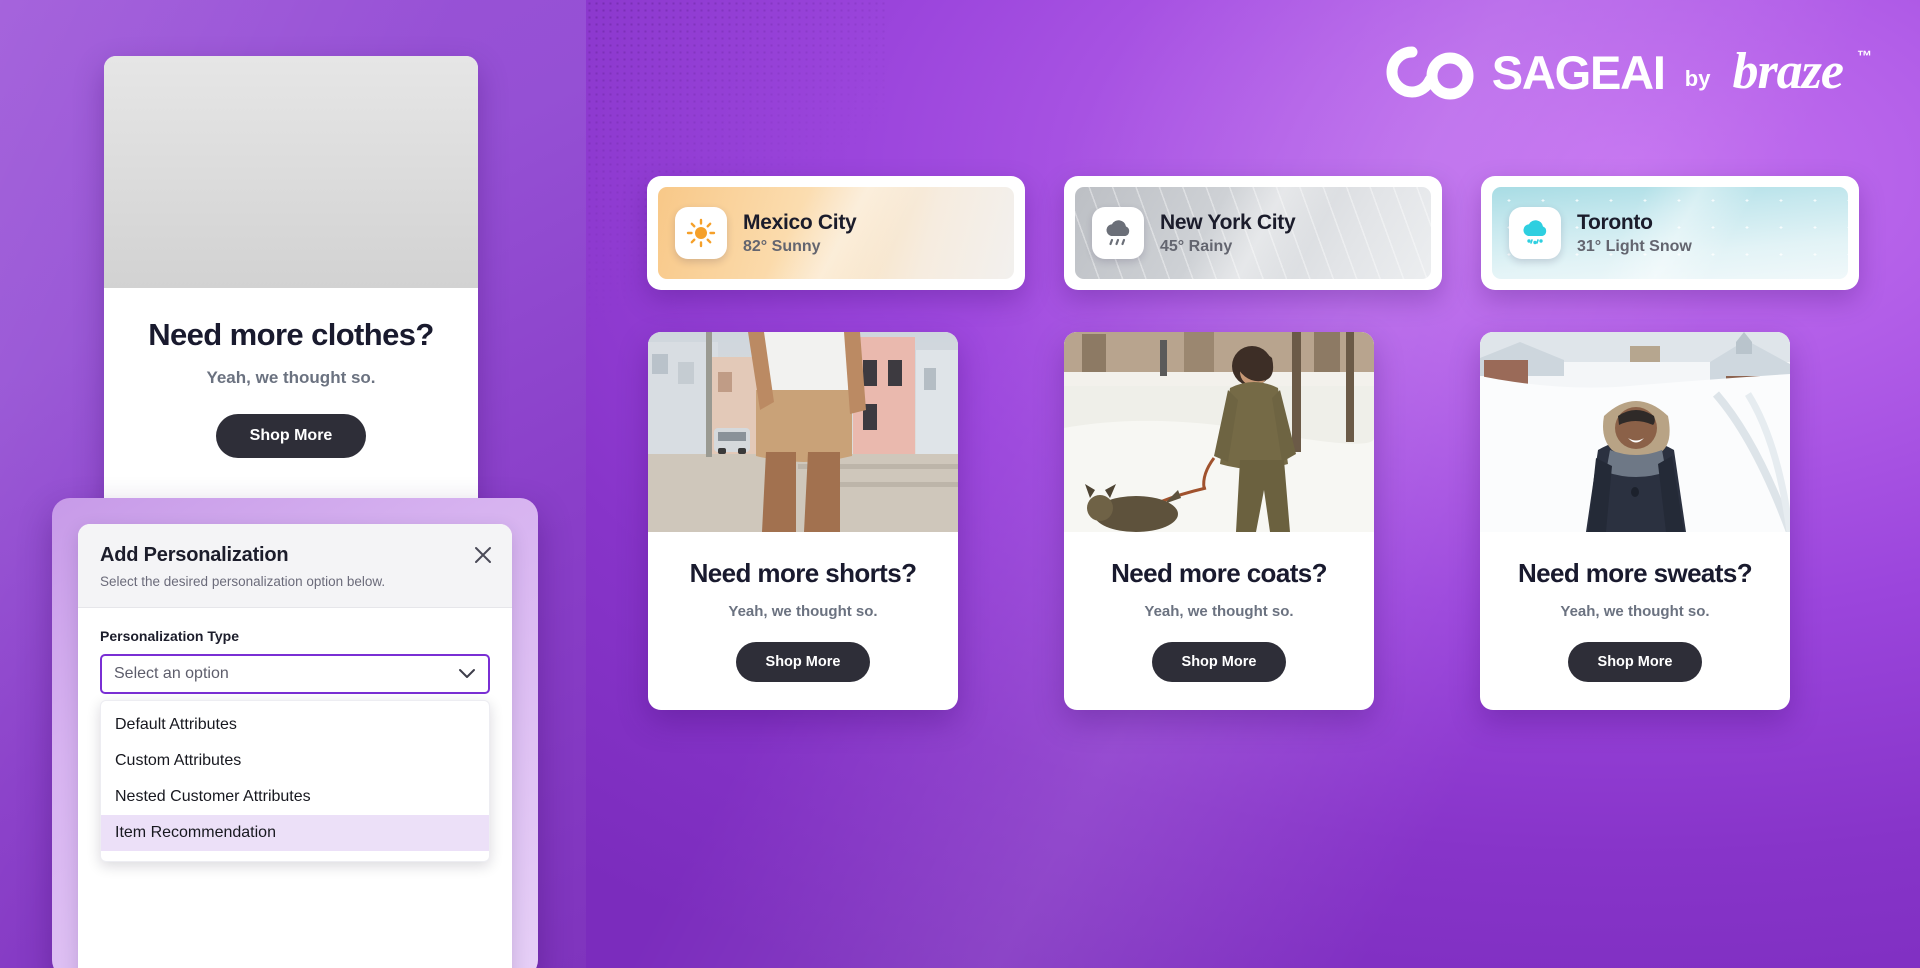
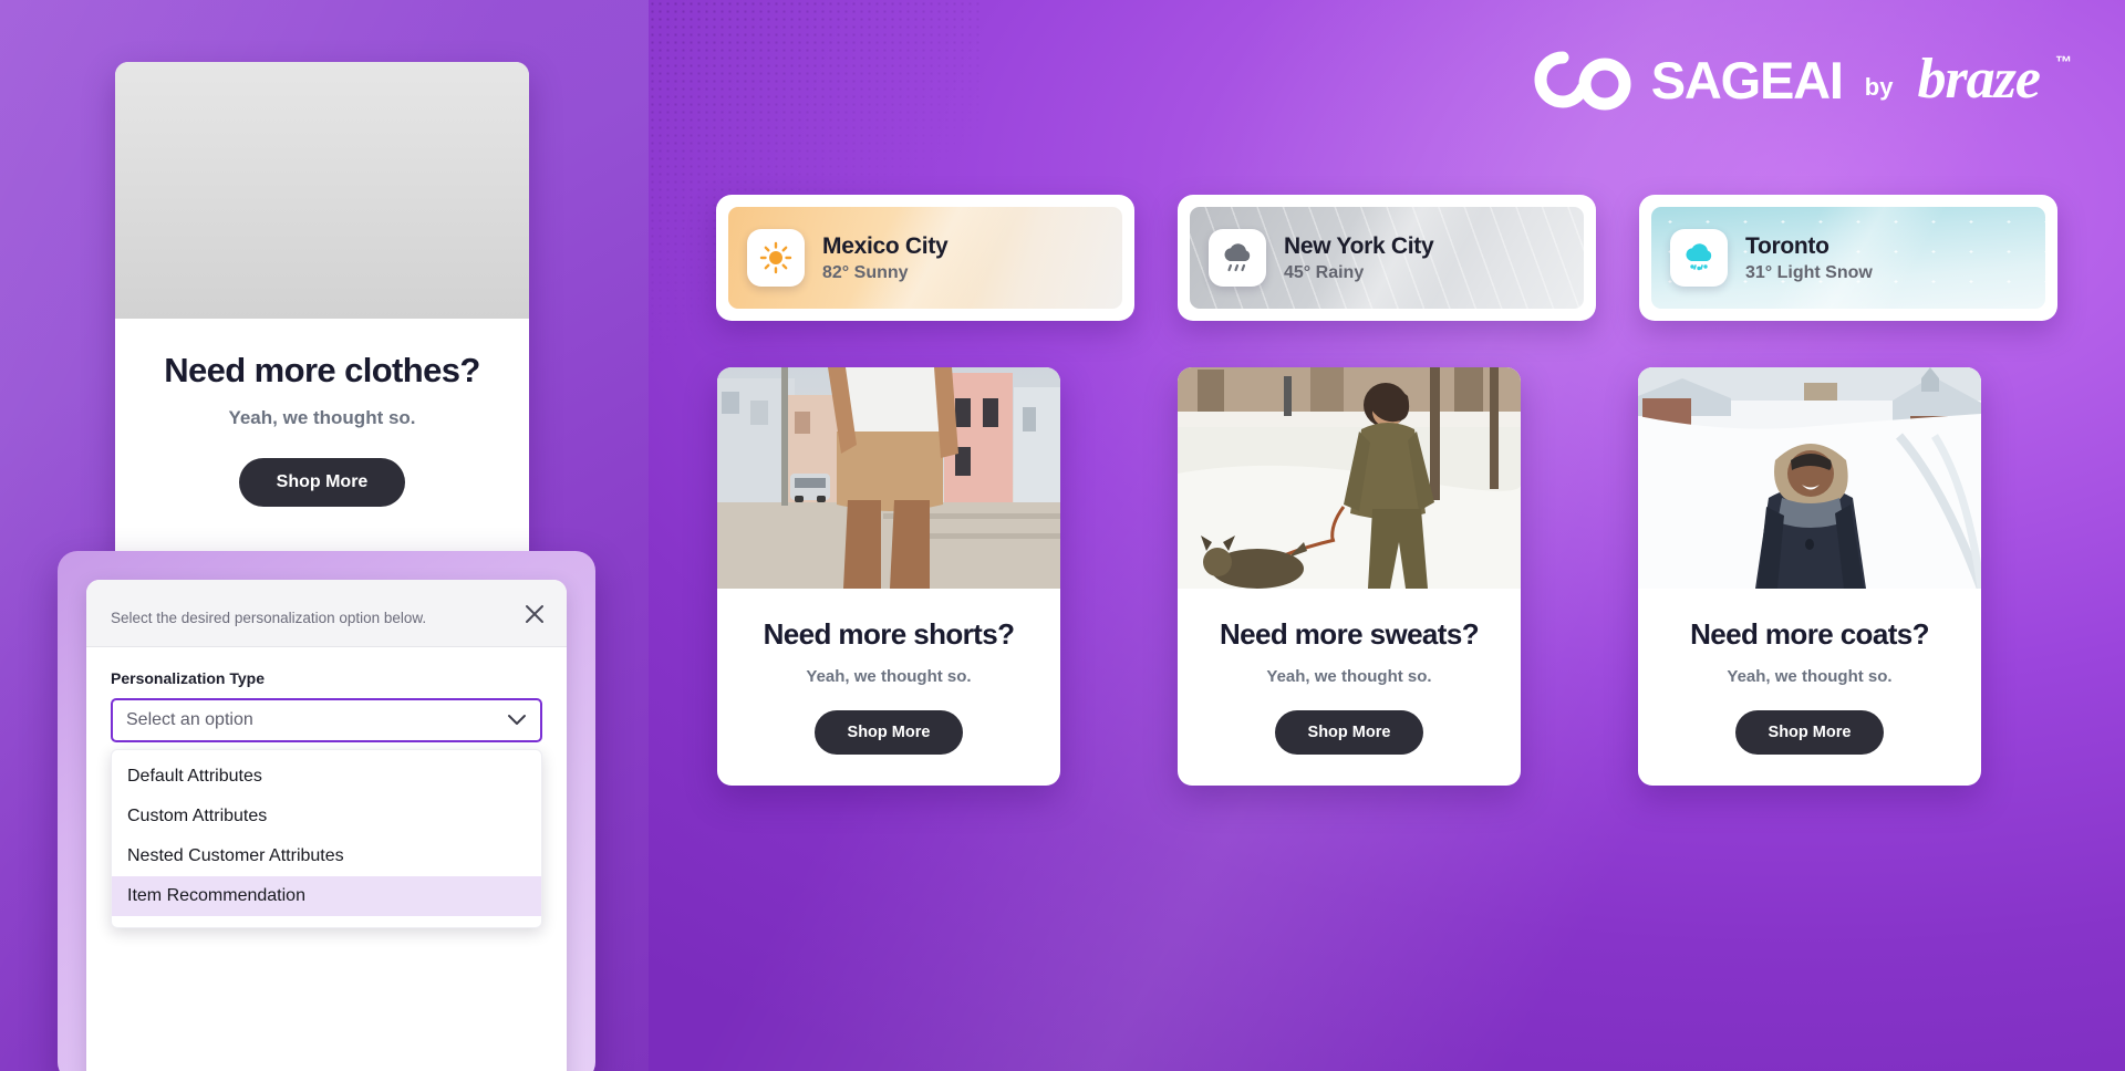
  SAGEAI
  by
  braze
  ™
  Need more clothes?
  Yeah, we thought so.
  Shop More
- Add Personalization
  Select the desired personalization option below.
  Personalization Type
  Select an option
  Default Attributes
  Custom Attributes
  Nested Customer Attributes
  Item Recommendation
  Mexico City
  82° Sunny
  New York City
  45° Rainy
  Toronto
  31° Light Snow
  Need more shorts?
  Yeah, we thought so.
  Shop More
- Need more coats?
+ Need more sweats?
  Yeah, we thought so.
  Shop More
- Need more sweats?
+ Need more coats?
  Yeah, we thought so.
  Shop More
